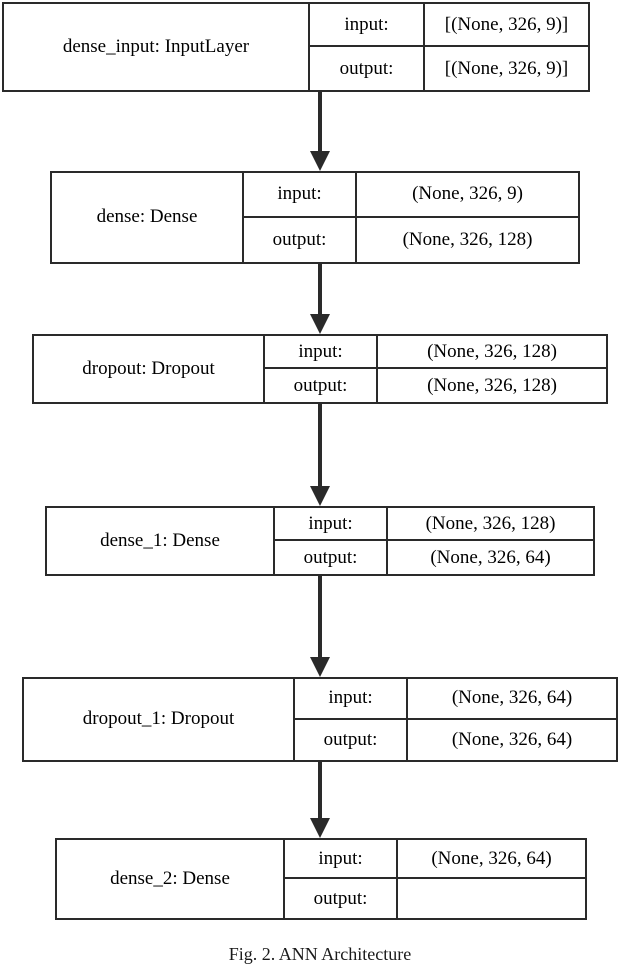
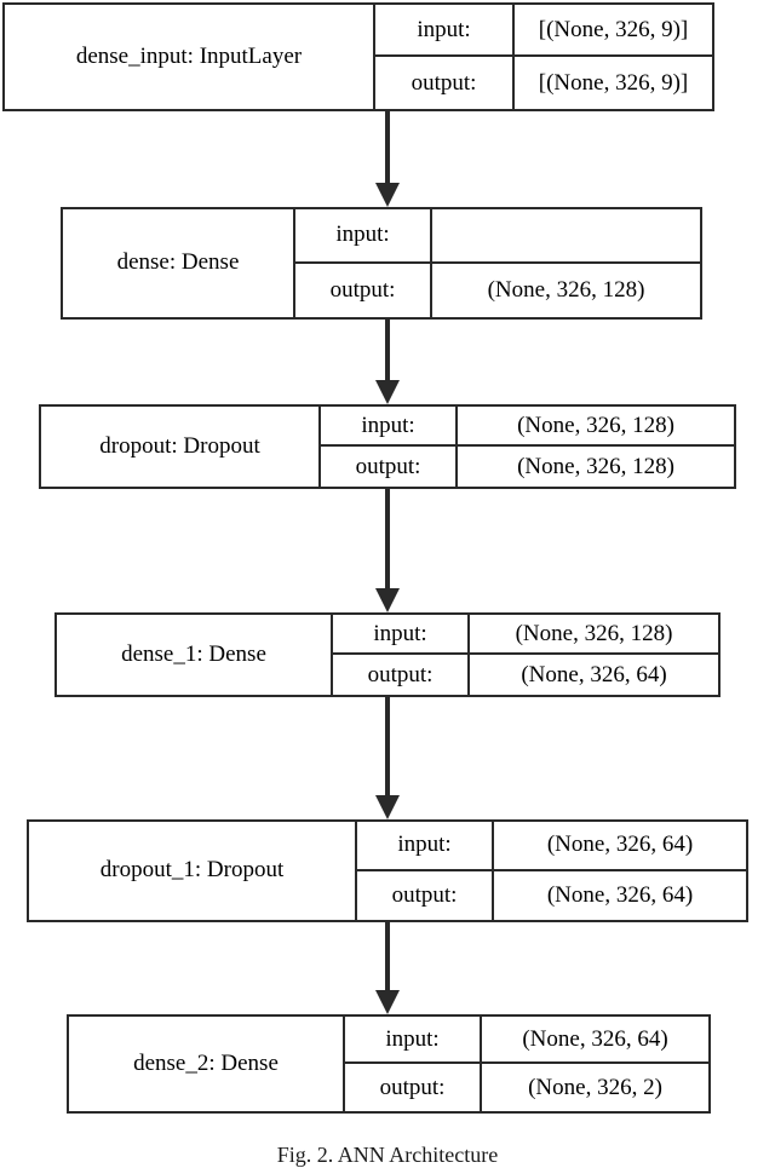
  dense_input: InputLayer
  input:
  [(None, 326, 9)]
  output:
  [(None, 326, 9)]
  dense: Dense
  input:
- (None, 326, 9)
  output:
  (None, 326, 128)
  dropout: Dropout
  input:
  (None, 326, 128)
  output:
  (None, 326, 128)
  dense_1: Dense
  input:
  (None, 326, 128)
  output:
  (None, 326, 64)
  dropout_1: Dropout
  input:
  (None, 326, 64)
  output:
  (None, 326, 64)
  dense_2: Dense
  input:
  (None, 326, 64)
  output:
+ (None, 326, 2)
  Fig. 2. ANN Architecture
